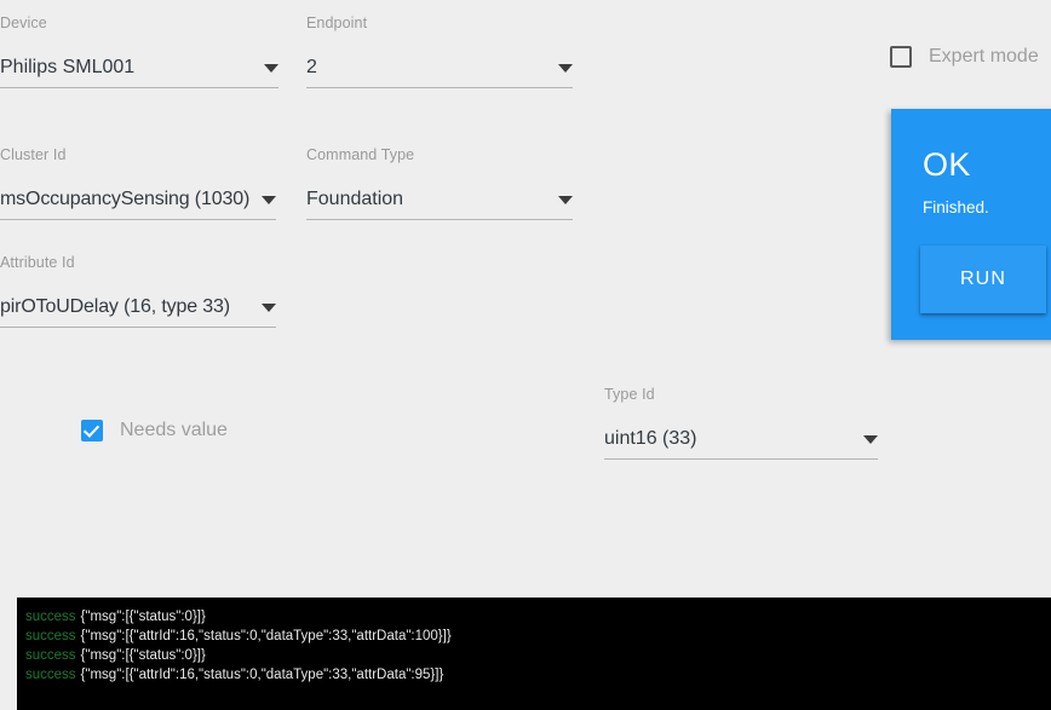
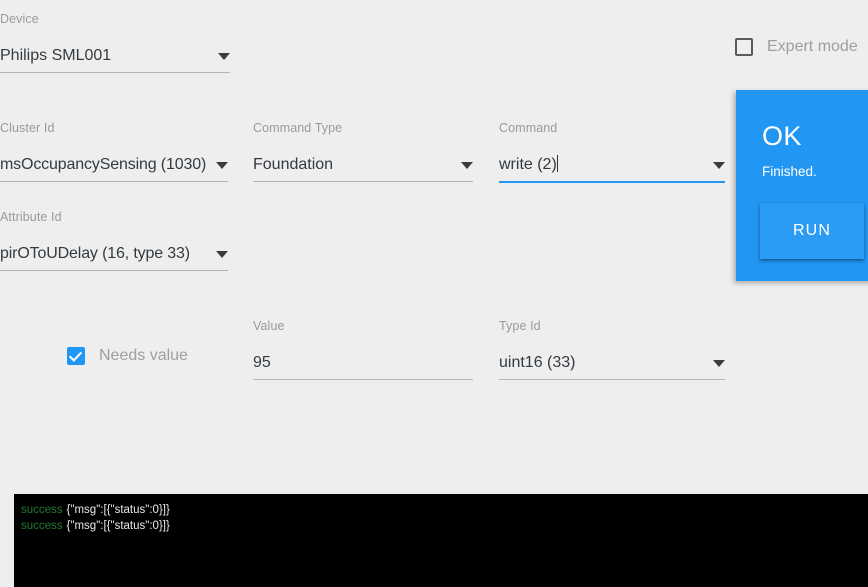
  Device
  Philips SML001
- Endpoint
- 2
  Expert mode
  Cluster Id
  msOccupancySensing (1030)
  Command Type
  Foundation
+ Command
+ write (2)
  Attribute Id
  pirOToUDelay (16, type 33)
  Needs value
+ Value
+ 95
  Type Id
  uint16 (33)
  OK
  Finished.
  RUN
  success {"msg":[{"status":0}]}
- success {"msg":[{"attrId":16,"status":0,"dataType":33,"attrData":100}]}
  success {"msg":[{"status":0}]}
- success {"msg":[{"attrId":16,"status":0,"dataType":33,"attrData":95}]}
